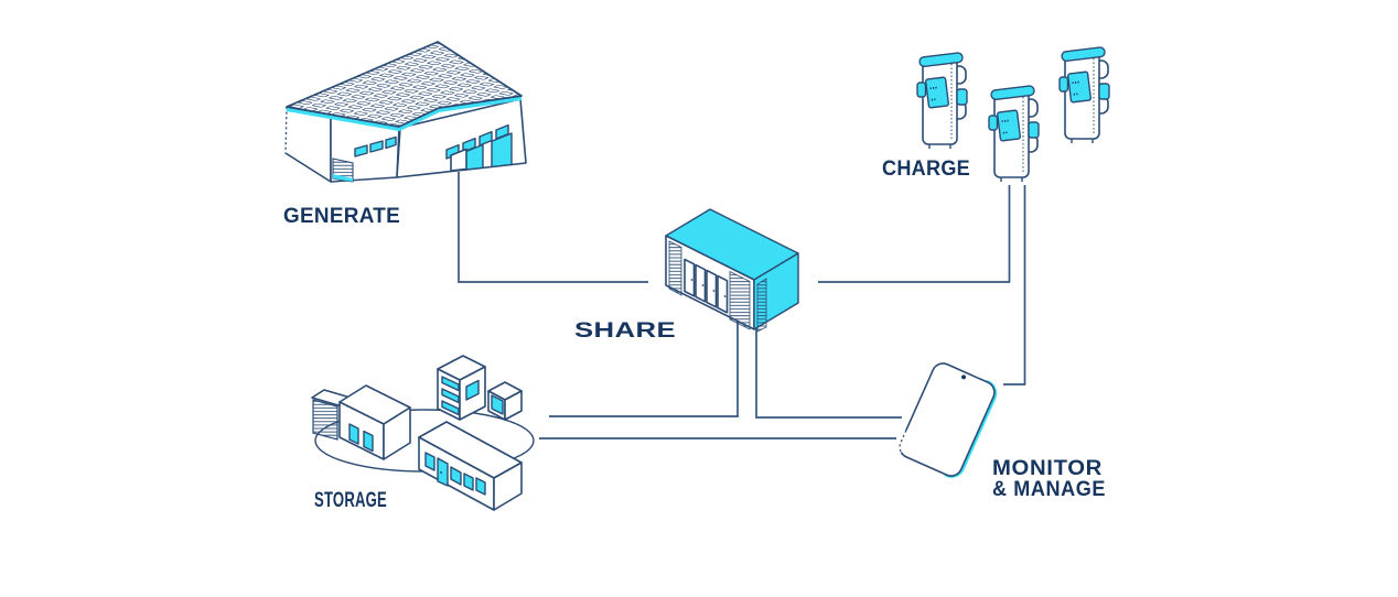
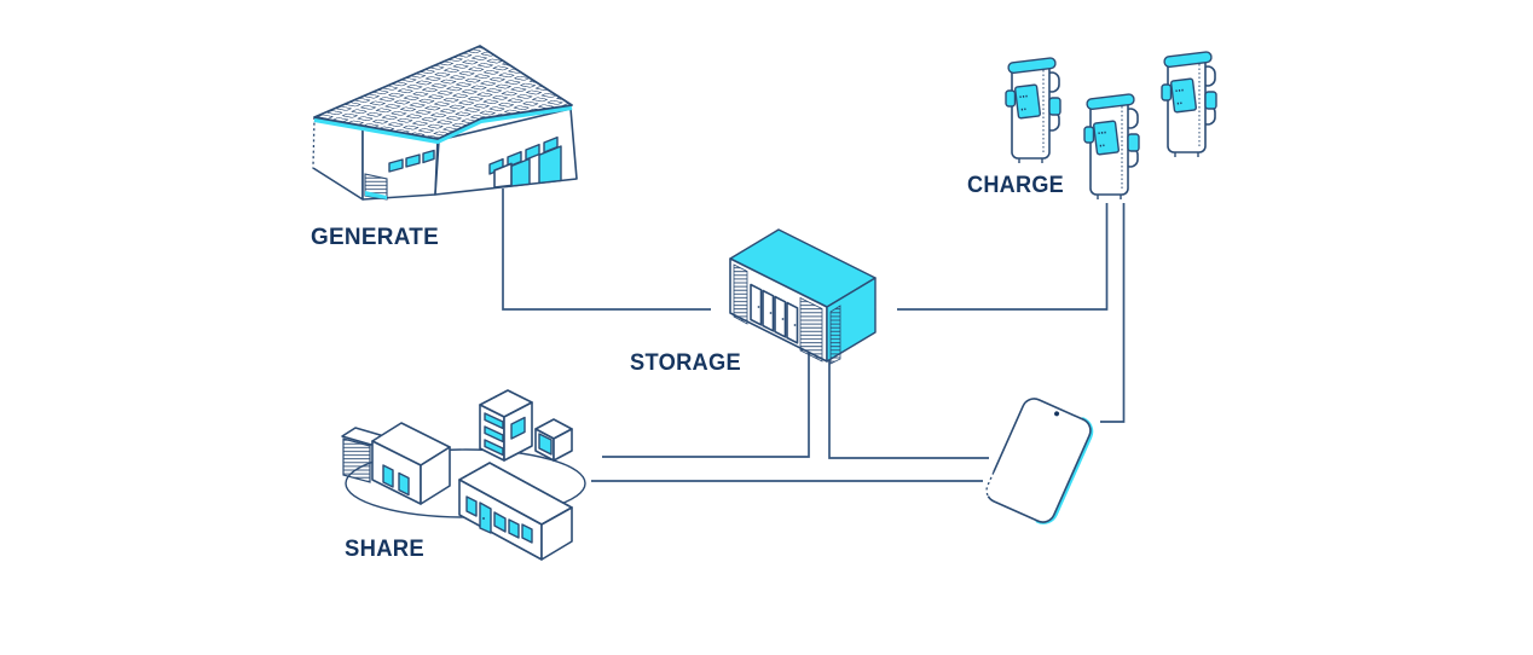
  GENERATE
- SHARE
+ STORAGE
  CHARGE
- STORAGE
+ SHARE
- MONITOR
- & MANAGE
